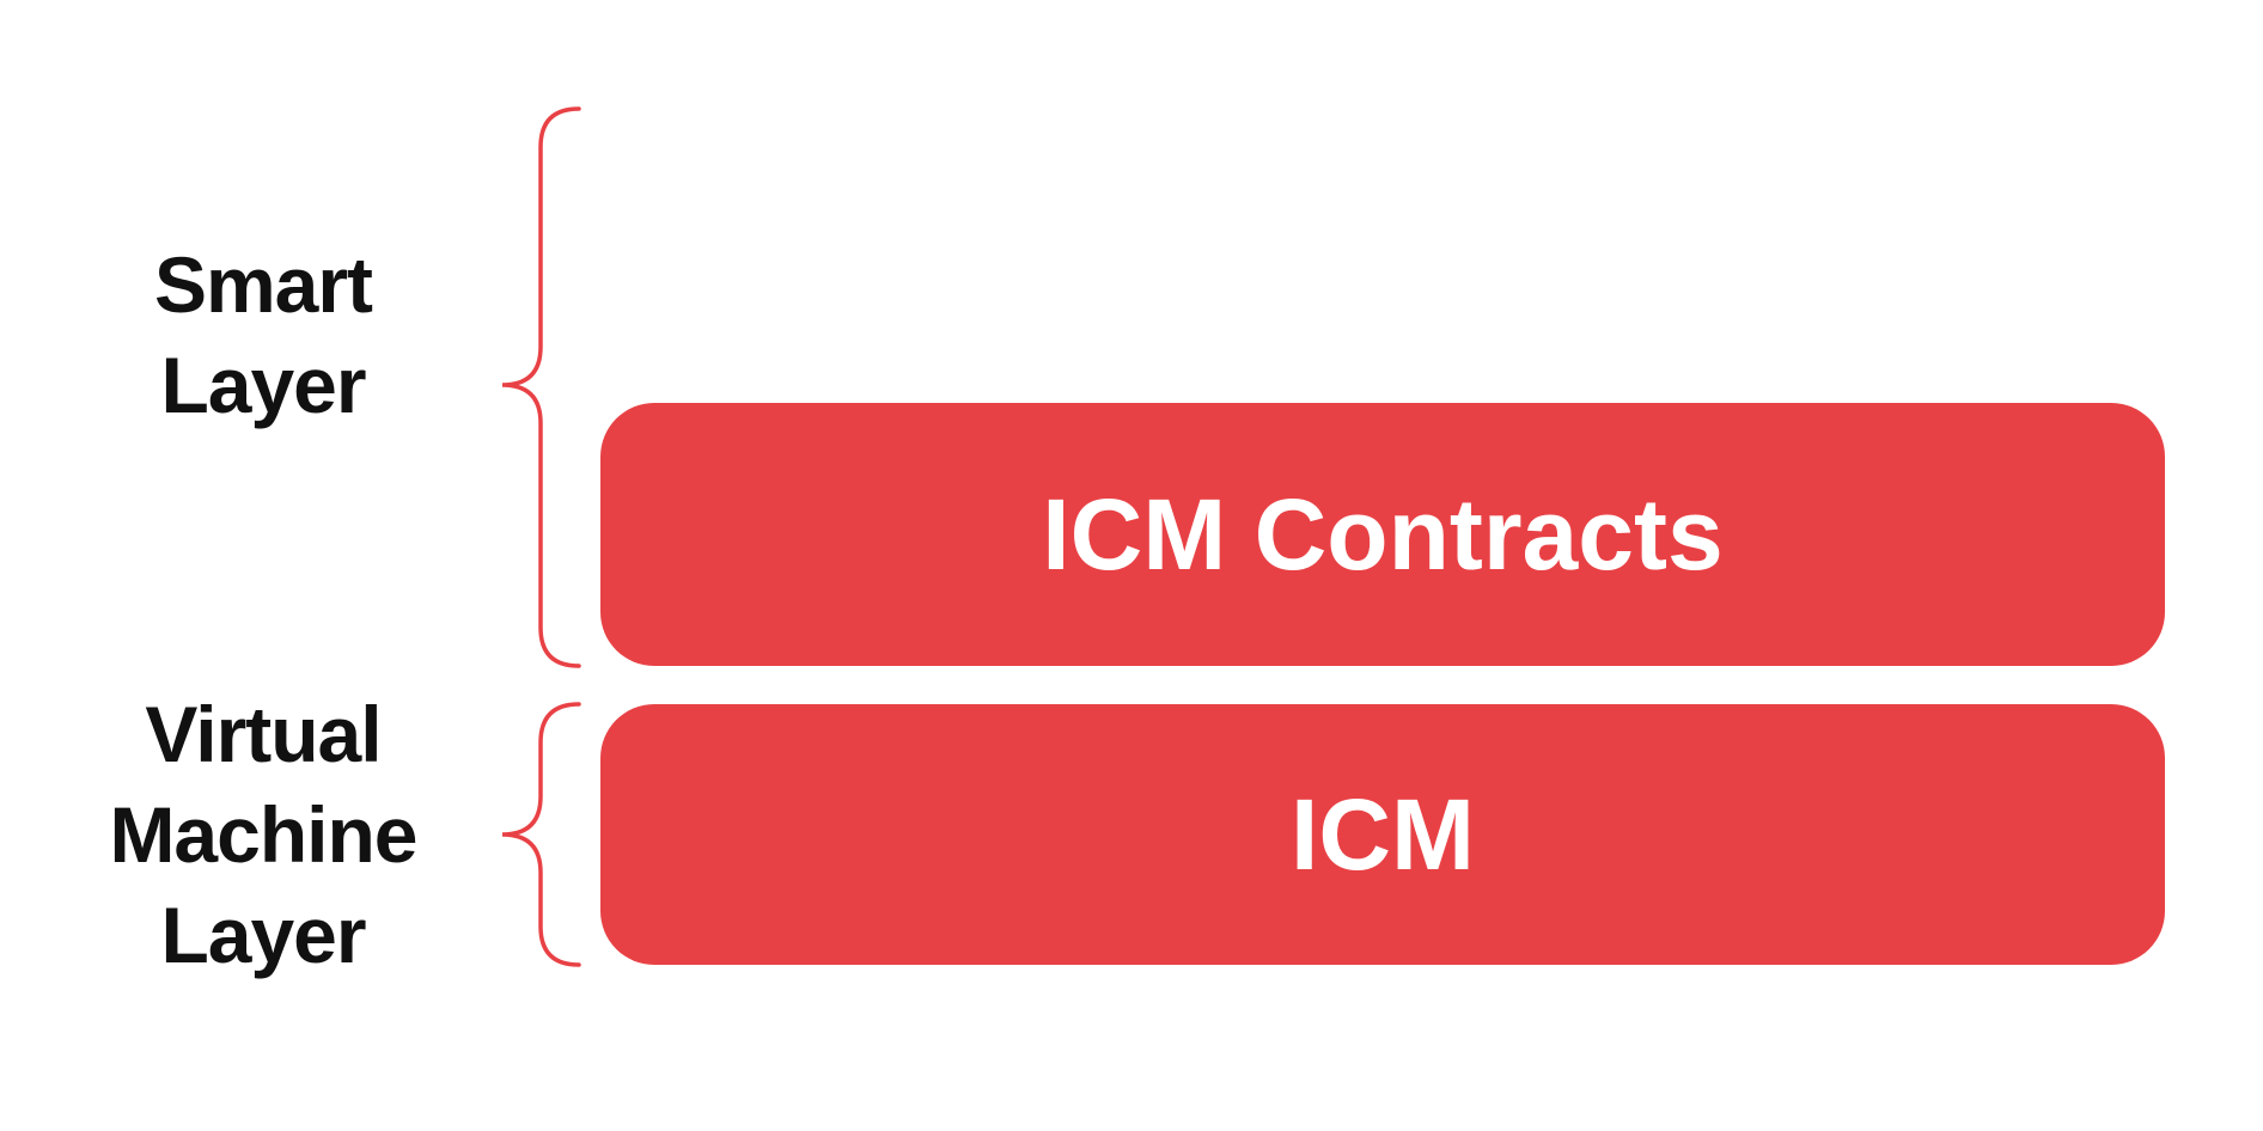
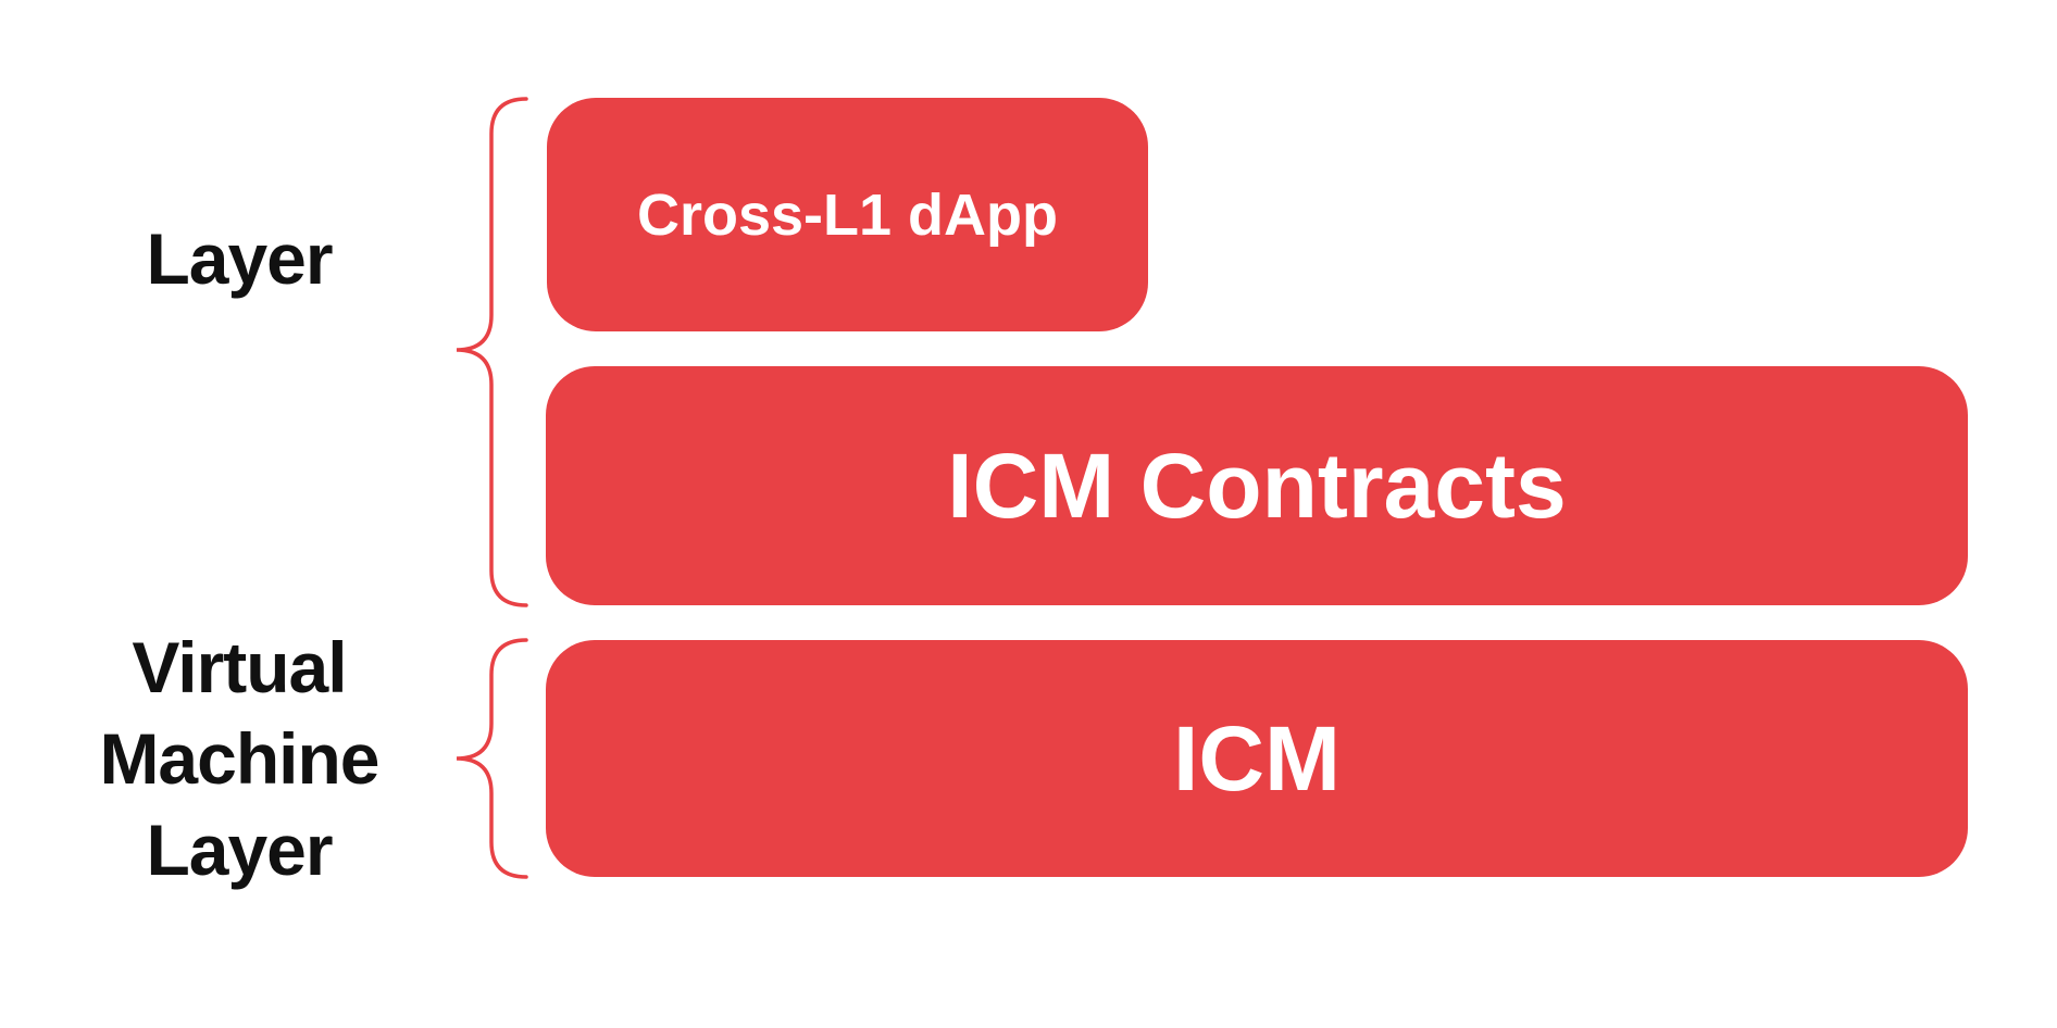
- Smart
  Layer
  Virtual
  Machine
  Layer
+ Cross-L1 dApp
  ICM Contracts
  ICM
